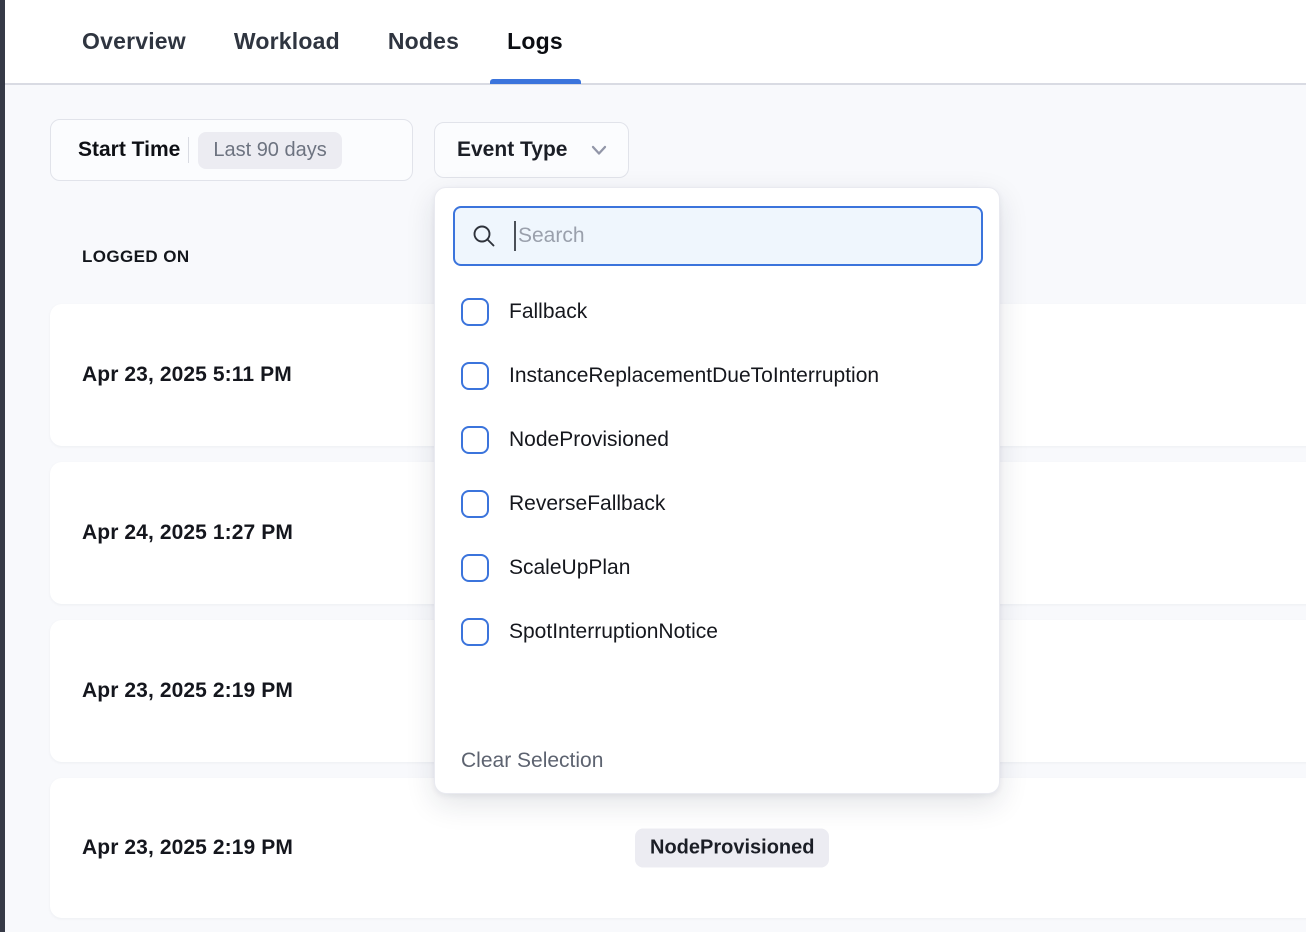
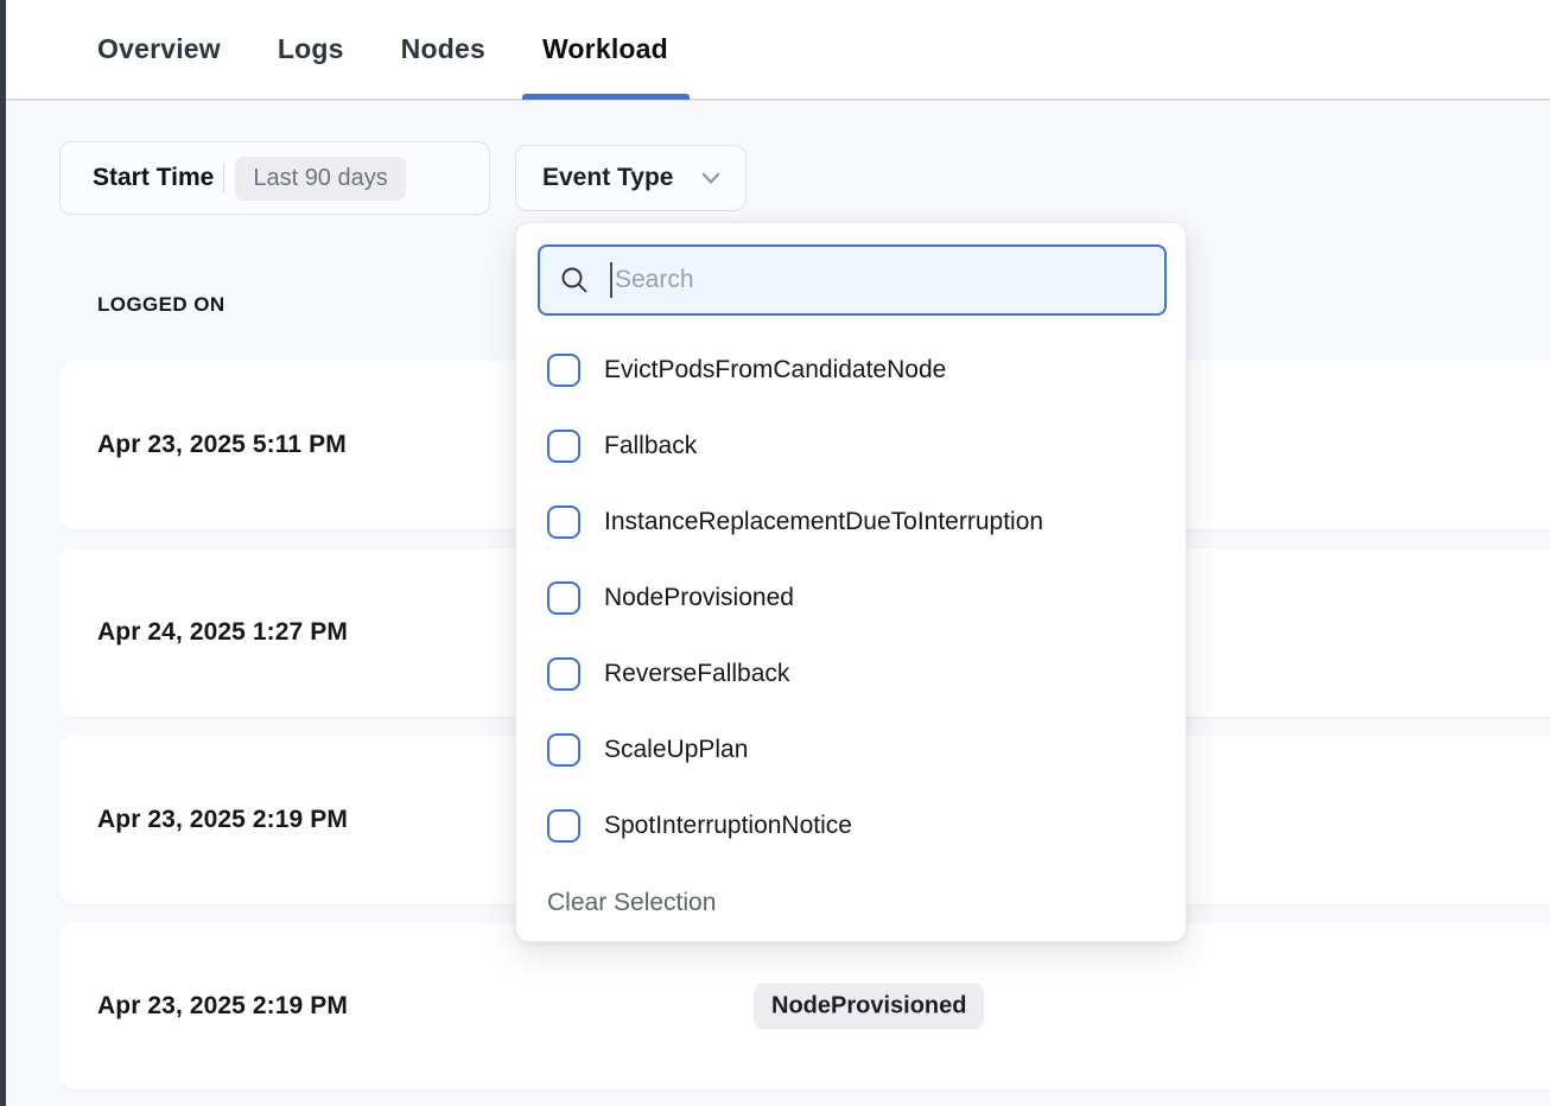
  Overview
- Workload
+ Logs
  Nodes
- Logs
+ Workload
  Start Time
  Last 90 days
  Event Type
  LOGGED ON
  Apr 23, 2025 5:11 PM
  Apr 24, 2025 1:27 PM
  Apr 23, 2025 2:19 PM
  Apr 23, 2025 2:19 PM
  NodeProvisioned
  Search
+ EvictPodsFromCandidateNode
  Fallback
  InstanceReplacementDueToInterruption
  NodeProvisioned
  ReverseFallback
  ScaleUpPlan
  SpotInterruptionNotice
  Clear Selection
